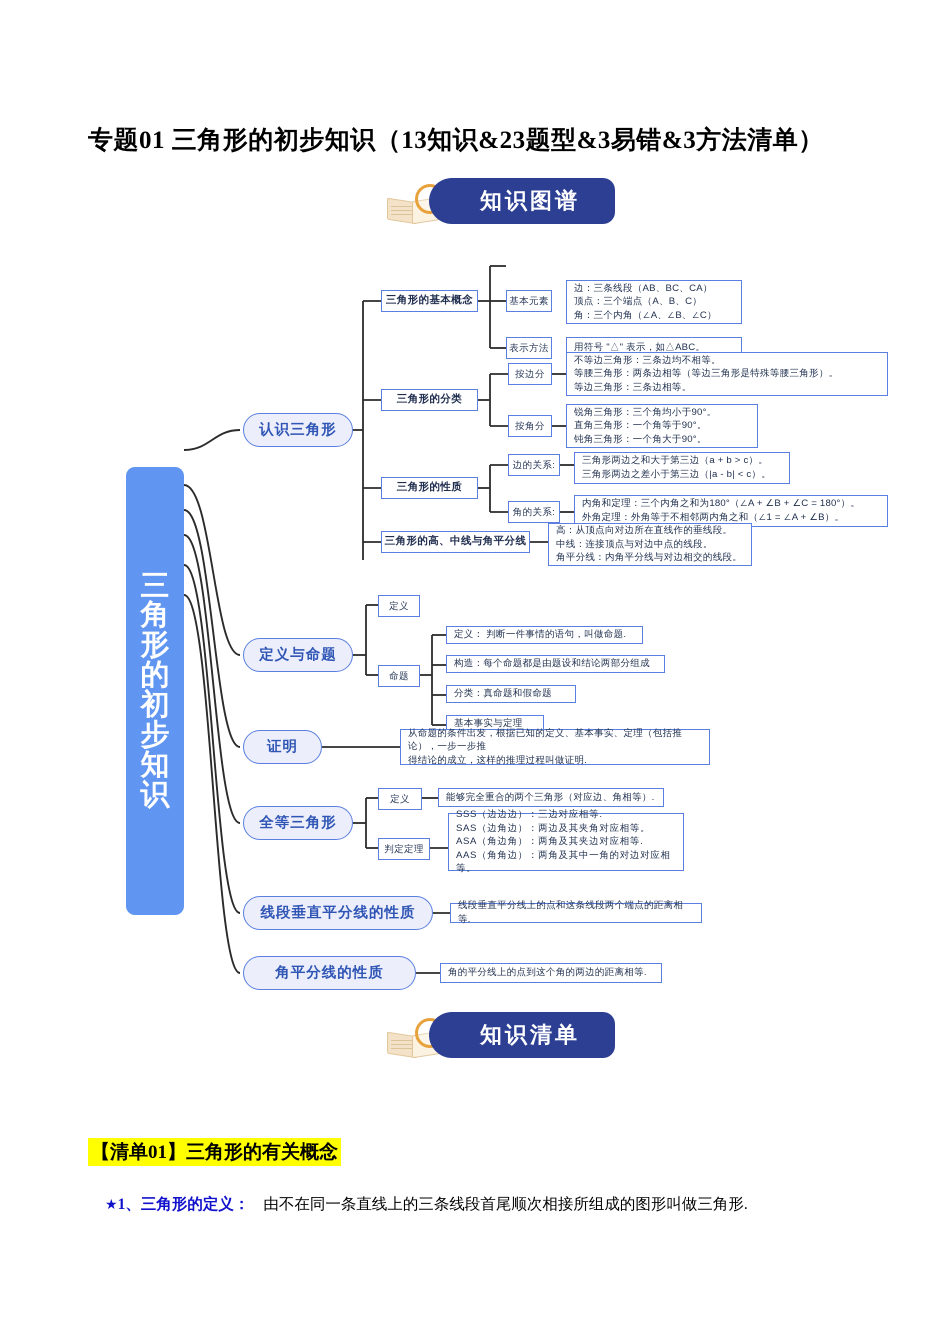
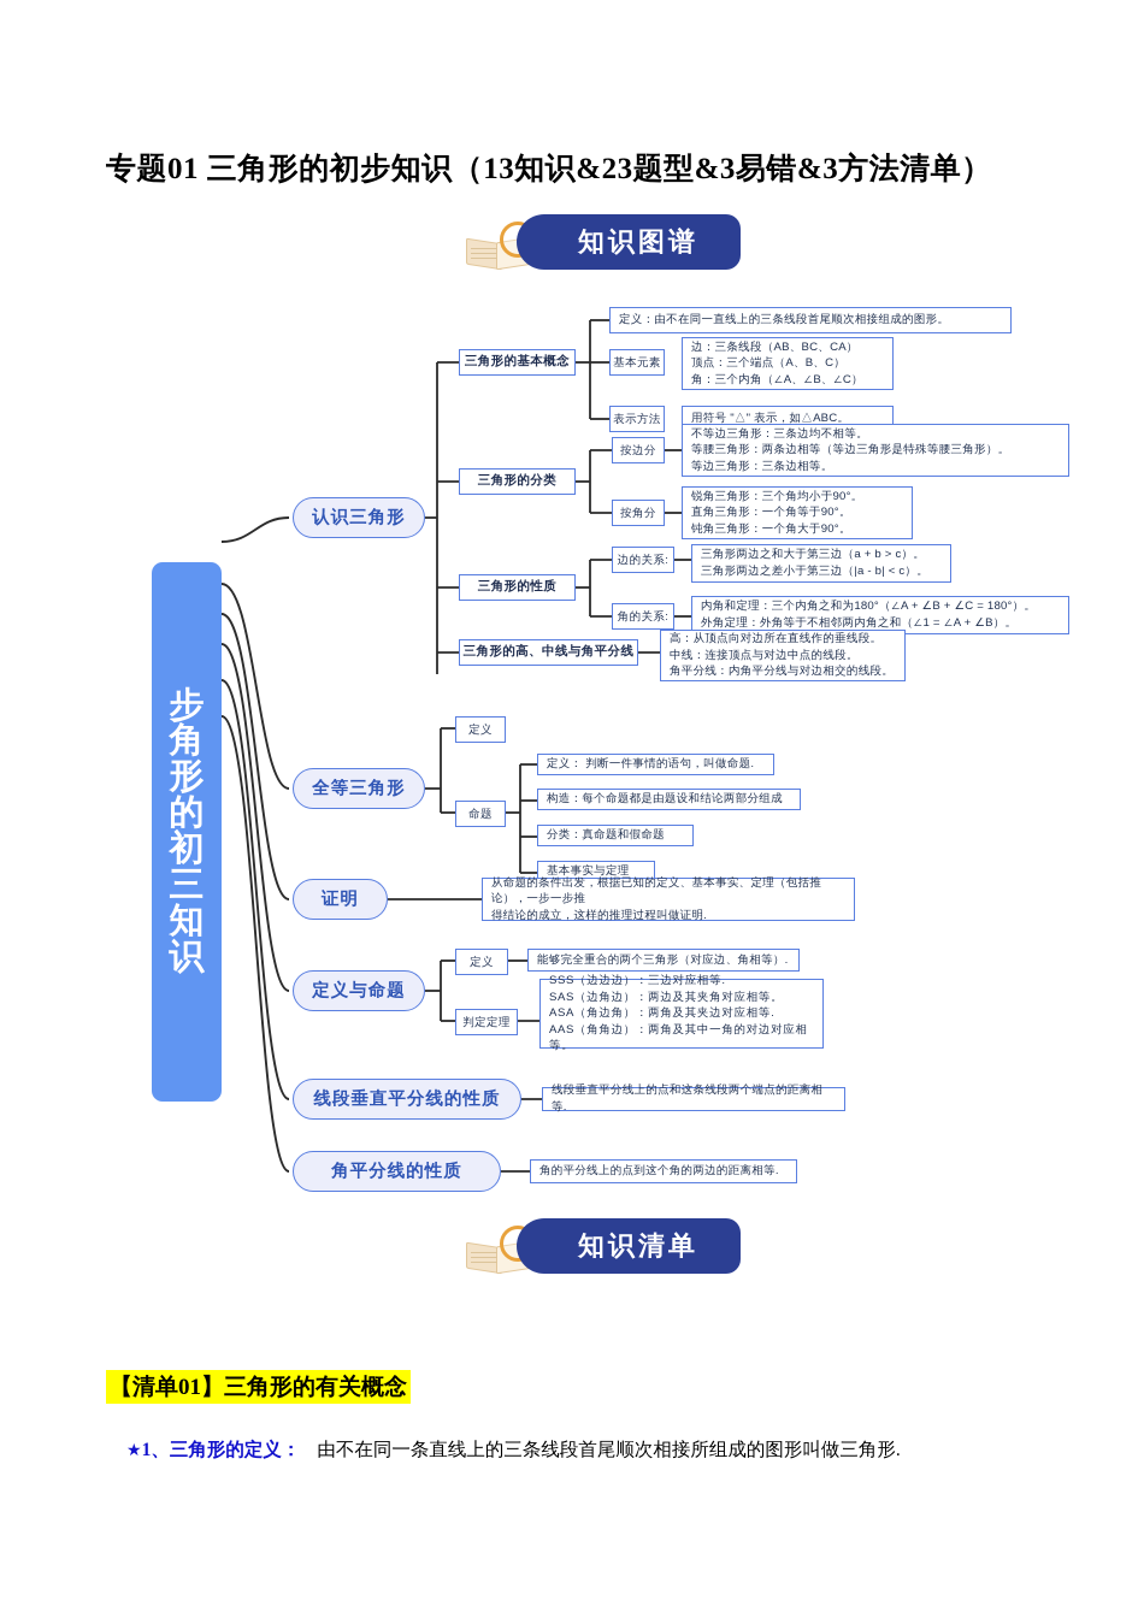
  专题01 三角形的初步知识（13知识&23题型&3易错&3方法清单）
  知识图谱
- 三
+ 步
  角
  形
  的
  初
- 步
+ 三
  知
  识
  认识三角形
- 定义与命题
+ 全等三角形
  证明
- 全等三角形
+ 定义与命题
  线段垂直平分线的性质
  角平分线的性质
  三角形的基本概念
  三角形的分类
  三角形的性质
  三角形的高、中线与角平分线
  基本元素
  表示方法
  按边分
  按角分
  边的关系:
  角的关系:
+ 定义：由不在同一直线上的三条线段首尾顺次相接组成的图形。
  边：三条线段（AB、BC、CA）
  顶点：三个端点（A、B、C）
  角：三个内角（∠A、∠B、∠C）
  用符号 "△" 表示，如△ABC。
  不等边三角形：三条边均不相等。
  等腰三角形：两条边相等（等边三角形是特殊等腰三角形）。
  等边三角形：三条边相等。
  锐角三角形：三个角均小于90°。
  直角三角形：一个角等于90°。
  钝角三角形：一个角大于90°。
  三角形两边之和大于第三边（a + b > c）。
  三角形两边之差小于第三边（|a - b| < c）。
  内角和定理：三个内角之和为180°（∠A + ∠B + ∠C = 180°）。
  外角定理：外角等于不相邻两内角之和（∠1 = ∠A + ∠B）。
  高：从顶点向对边所在直线作的垂线段。
  中线：连接顶点与对边中点的线段。
  角平分线：内角平分线与对边相交的线段。
  定义
  命题
  定义： 判断一件事情的语句，叫做命题.
  构造：每个命题都是由题设和结论两部分组成
  分类：真命题和假命题
  基本事实与定理
  从命题的条件出发，根据已知的定义、基本事实、定理（包括推论），一步一步推
  得结论的成立，这样的推理过程叫做证明.
  定义
  判定定理
  能够完全重合的两个三角形（对应边、角相等）.
  SSS（边边边）：三边对应相等.
  SAS（边角边）：两边及其夹角对应相等。
  ASA（角边角）：两角及其夹边对应相等.
  AAS（角角边）：两角及其中一角的对边对应相等。
  线段垂直平分线上的点和这条线段两个端点的距离相等.
  角的平分线上的点到这个角的两边的距离相等.
  知识清单
  【清单01】三角形的有关概念
  ★1、三角形的定义： 由不在同一条直线上的三条线段首尾顺次相接所组成的图形叫做三角形.
